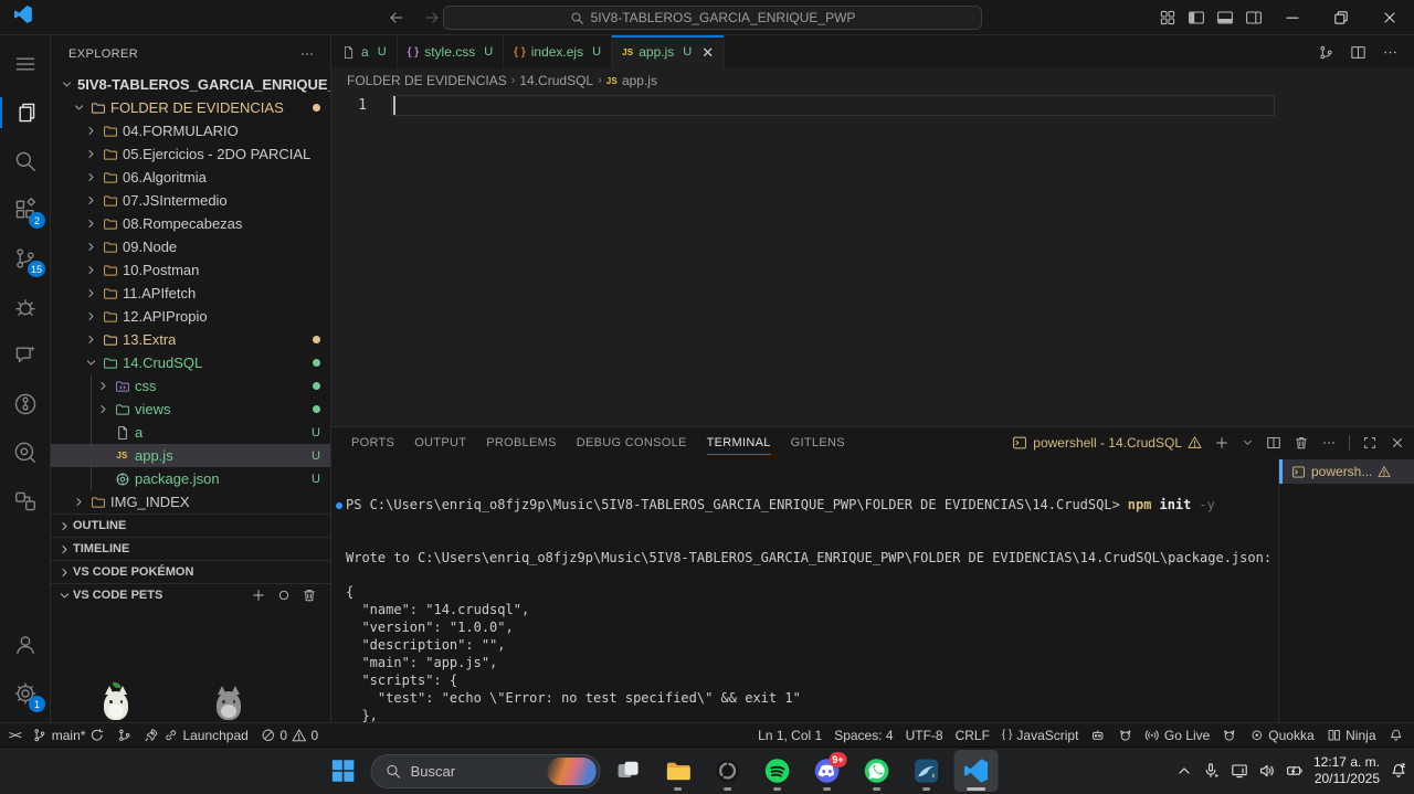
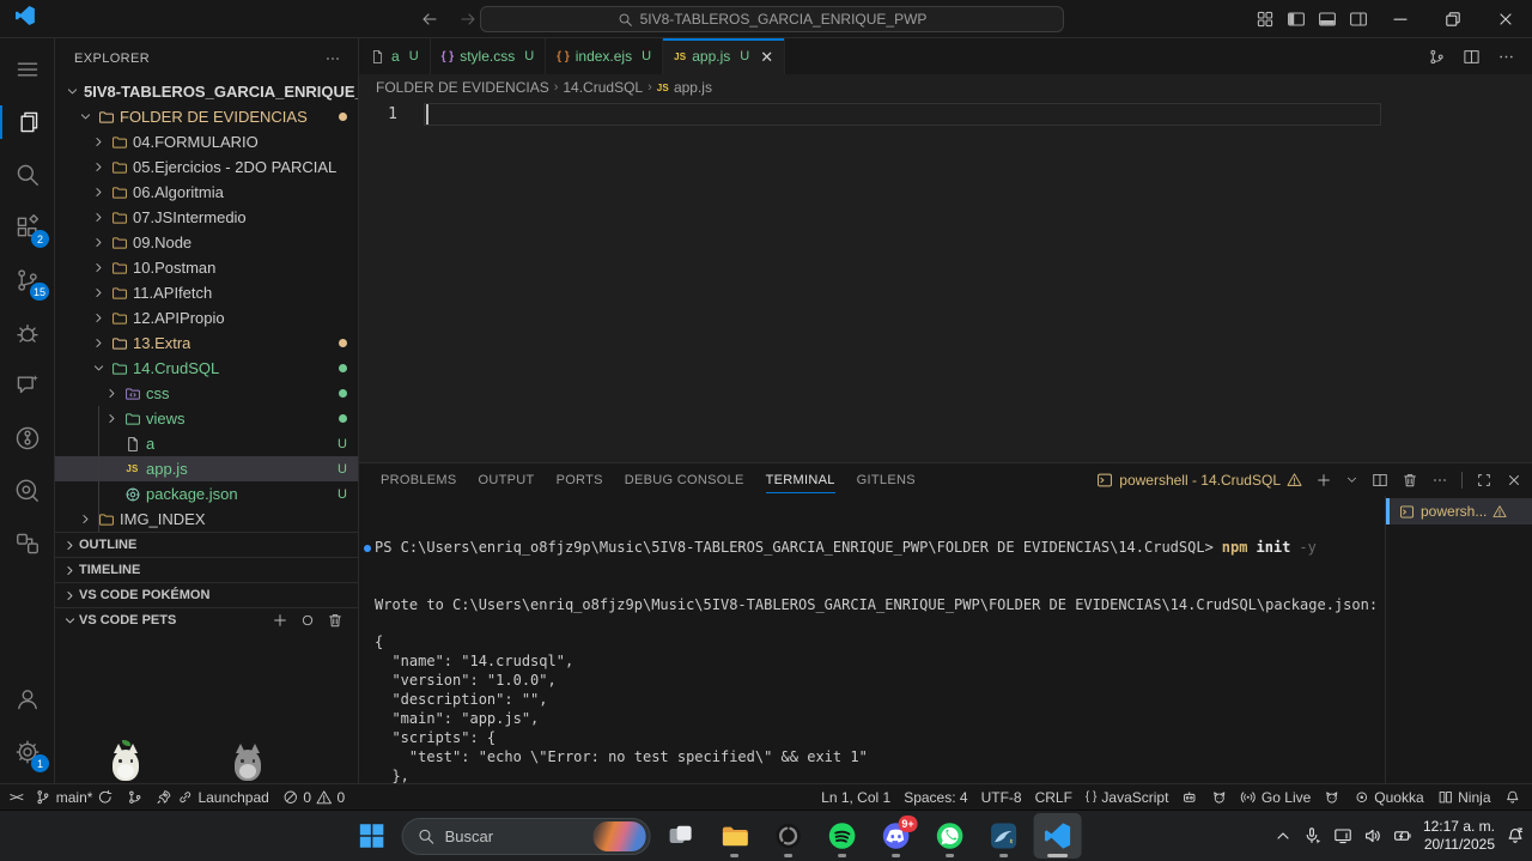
  5IV8-TABLEROS_GARCIA_ENRIQUE_PWP
  2
  15
  1
  EXPLORER
  5IV8-TABLEROS_GARCIA_ENRIQUE
  FOLDER DE EVIDENCIAS
  04.FORMULARIO
  05.Ejercicios - 2DO PARCIAL
  06.Algoritmia
  07.JSIntermedio
- 08.Rompecabezas
  09.Node
  10.Postman
  11.APIfetch
  12.APIPropio
  13.Extra
  14.CrudSQL
  css
  views
  a
  U
  JS
  app.js
  U
  package.json
  U
  IMG_INDEX
  OUTLINE
  TIMELINE
  VS CODE POKÉMON
  VS CODE PETS
  a
  U
  { }
  style.css
  U
  { }
  index.ejs
  U
  JS
  app.js
  U
  ✕
  FOLDER DE EVIDENCIAS
  ›
  14.CrudSQL
  ›
  JS
  app.js
  1
- PORTS
+ PROBLEMS
  OUTPUT
- PROBLEMS
+ PORTS
  DEBUG CONSOLE
  TERMINAL
  GITLENS
  powershell - 14.CrudSQL
  PS C:\Users\enriq_o8fjz9p\Music\5IV8-TABLEROS_GARCIA_ENRIQUE_PWP\FOLDER DE EVIDENCIAS\14.CrudSQL> npm init -y
  Wrote to C:\Users\enriq_o8fjz9p\Music\5IV8-TABLEROS_GARCIA_ENRIQUE_PWP\FOLDER DE EVIDENCIAS\14.CrudSQL\package.json:
  {
  "name": "14.crudsql",
  "version": "1.0.0",
  "description": "",
  "main": "app.js",
  "scripts": {
  "test": "echo \"Error: no test specified\" && exit 1"
  },
  powersh...
  ><
  main*
  Launchpad
  0
  0
  Ln 1, Col 1
  Spaces: 4
  UTF-8
  CRLF
  { }
  JavaScript
  Go Live
  Quokka
  Ninja
  Buscar
  9+
  12:17 a. m.
  20/11/2025
